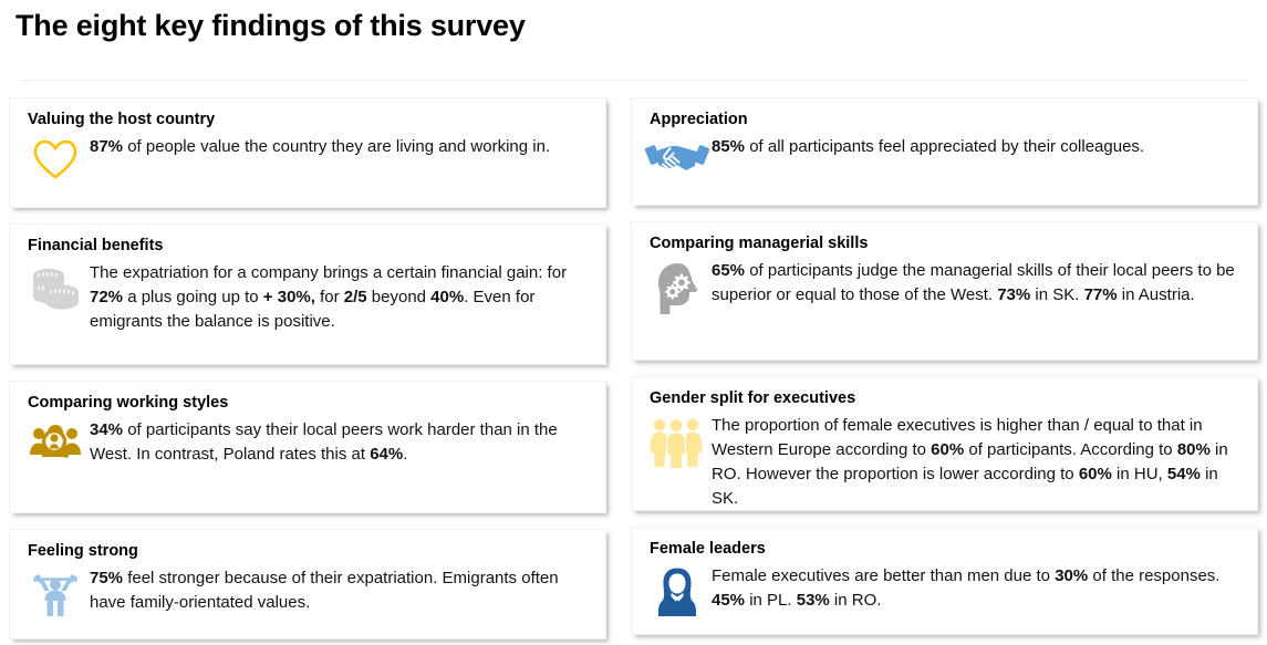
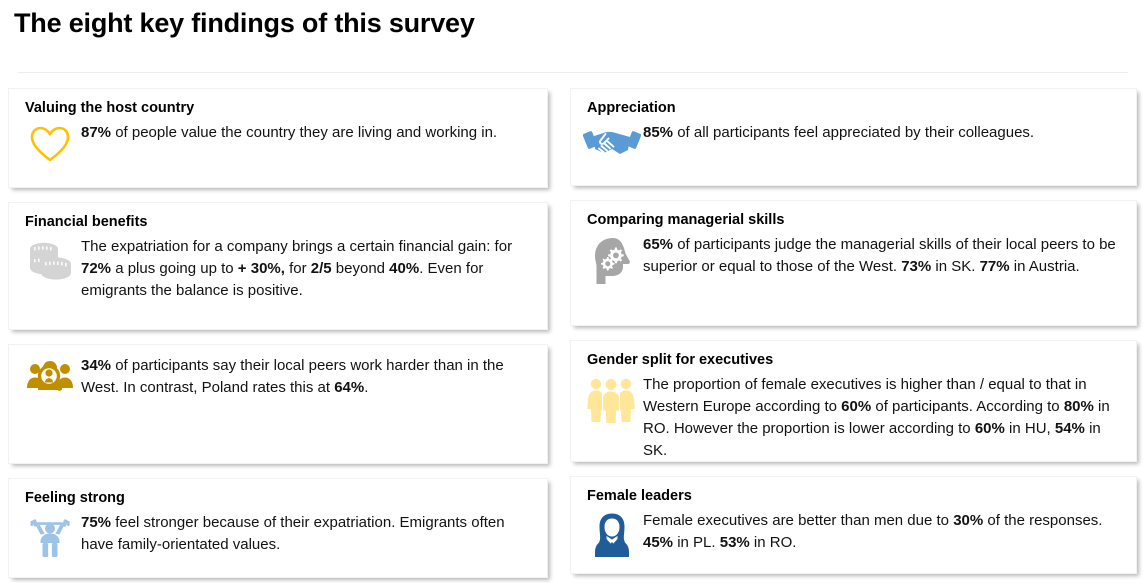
  The eight key findings of this survey
  Valuing the host country
  87% of people value the country they are living and working in.
  Financial benefits
  The expatriation for a company brings a certain financial gain: for 72% a plus going up to + 30%, for 2/5 beyond 40%. Even for emigrants the balance is positive.
- Comparing working styles
  34% of participants say their local peers work harder than in the West. In contrast, Poland rates this at 64%.
  Feeling strong
  75% feel stronger because of their expatriation. Emigrants often have family-orientated values.
  Appreciation
  85% of all participants feel appreciated by their colleagues.
  Comparing managerial skills
  65% of participants judge the managerial skills of their local peers to be superior or equal to those of the West. 73% in SK. 77% in Austria.
  Gender split for executives
  The proportion of female executives is higher than / equal to that in Western Europe according to 60% of participants. According to 80% in RO. However the proportion is lower according to 60% in HU, 54% in SK.
  Female leaders
  Female executives are better than men due to 30% of the responses. 45% in PL. 53% in RO.
